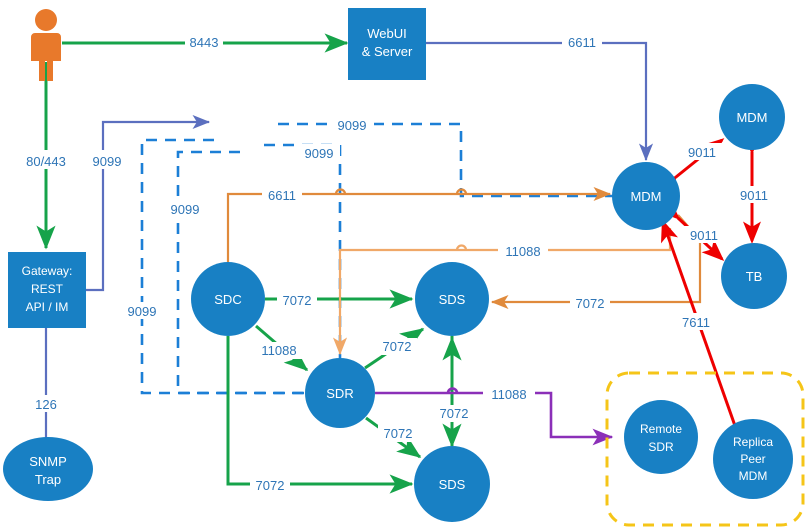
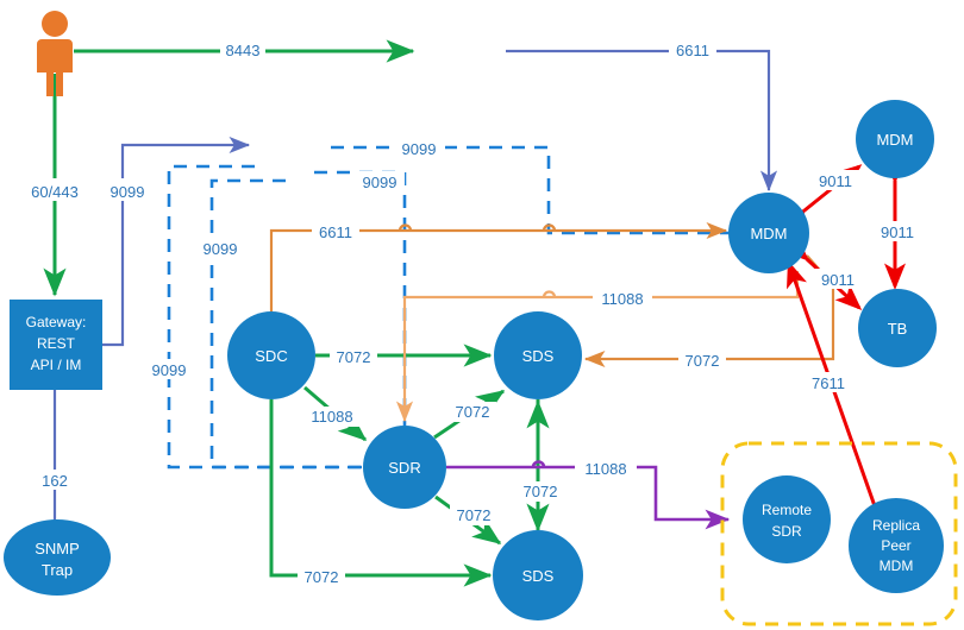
- WebUI
- & Server
  Gateway:
  REST
  API / IM
  SNMP
  Trap
  SDC
  SDR
  SDS
  SDS
  MDM
  MDM
  TB
  Remote
  SDR
  Replica
  Peer
  MDM
  8443
- 80/443
+ 60/443
  6611
  9099
  9099
  9099
  9099
  9099
- 126
+ 162
  6611
  11088
  7072
  7072
  11088
  7072
  7072
  7072
  7072
  11088
  9011
  9011
  9011
  7611
